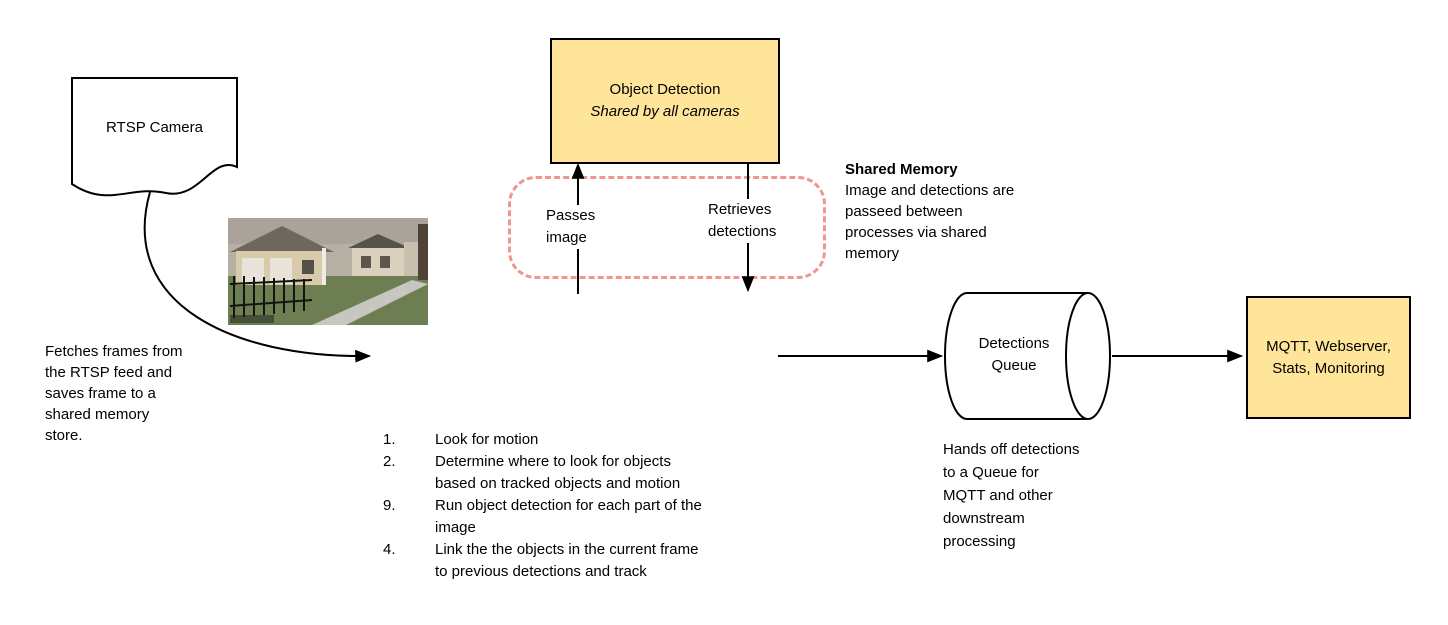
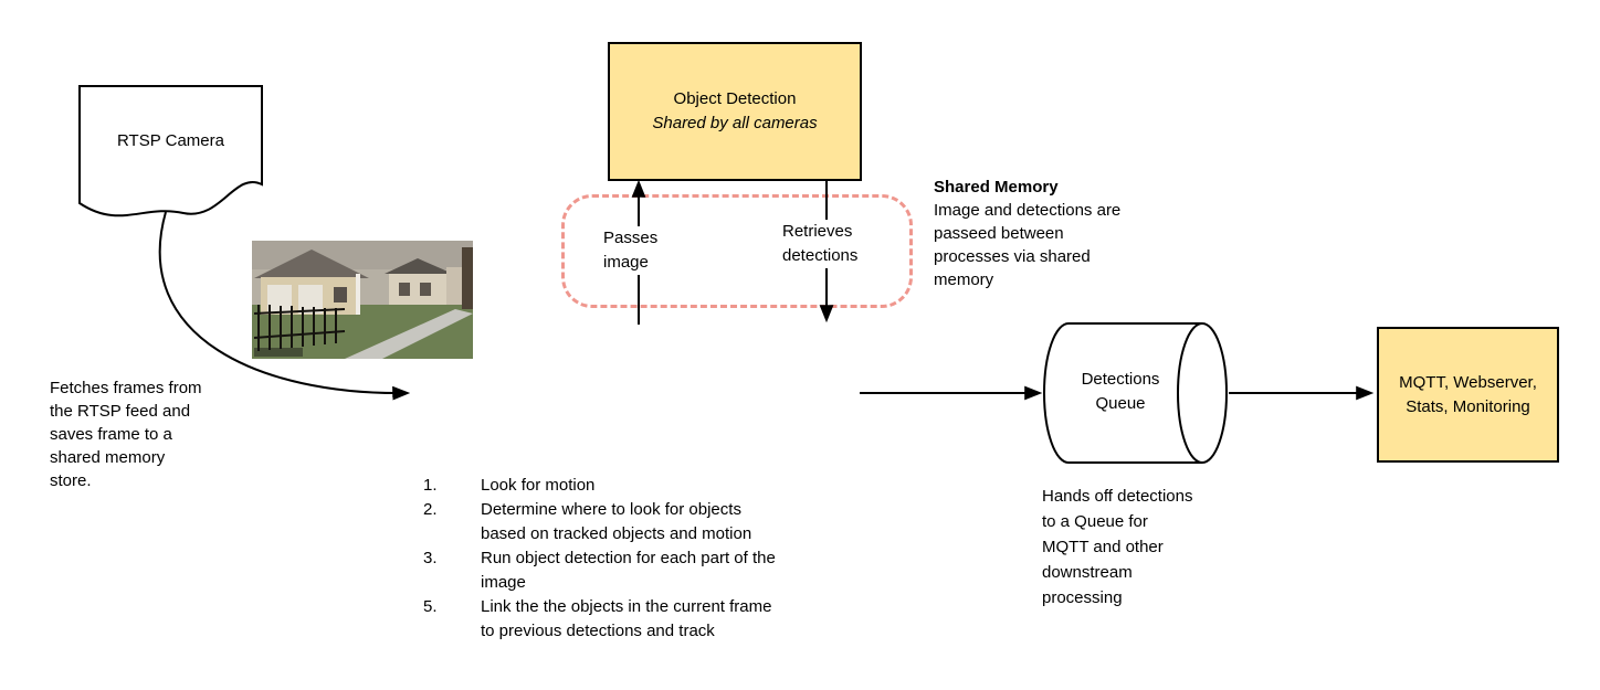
  RTSP Camera
  Fetches frames from
  the RTSP feed and
  saves frame to a
  shared memory
  store.
  Object Detection
  Shared by all cameras
  Passes
  image
  Retrieves
  detections
  Shared Memory
  Image and detections are
  passeed between
  processes via shared
  memory
  1.
  Look for motion
  2.
  Determine where to look for objects
  based on tracked objects and motion
- 9.
+ 3.
  Run object detection for each part of the
  image
- 4.
+ 5.
  Link the the objects in the current frame
  to previous detections and track
  Detections
  Queue
  Hands off detections
  to a Queue for
  MQTT and other
  downstream
  processing
  MQTT, Webserver,
  Stats, Monitoring
